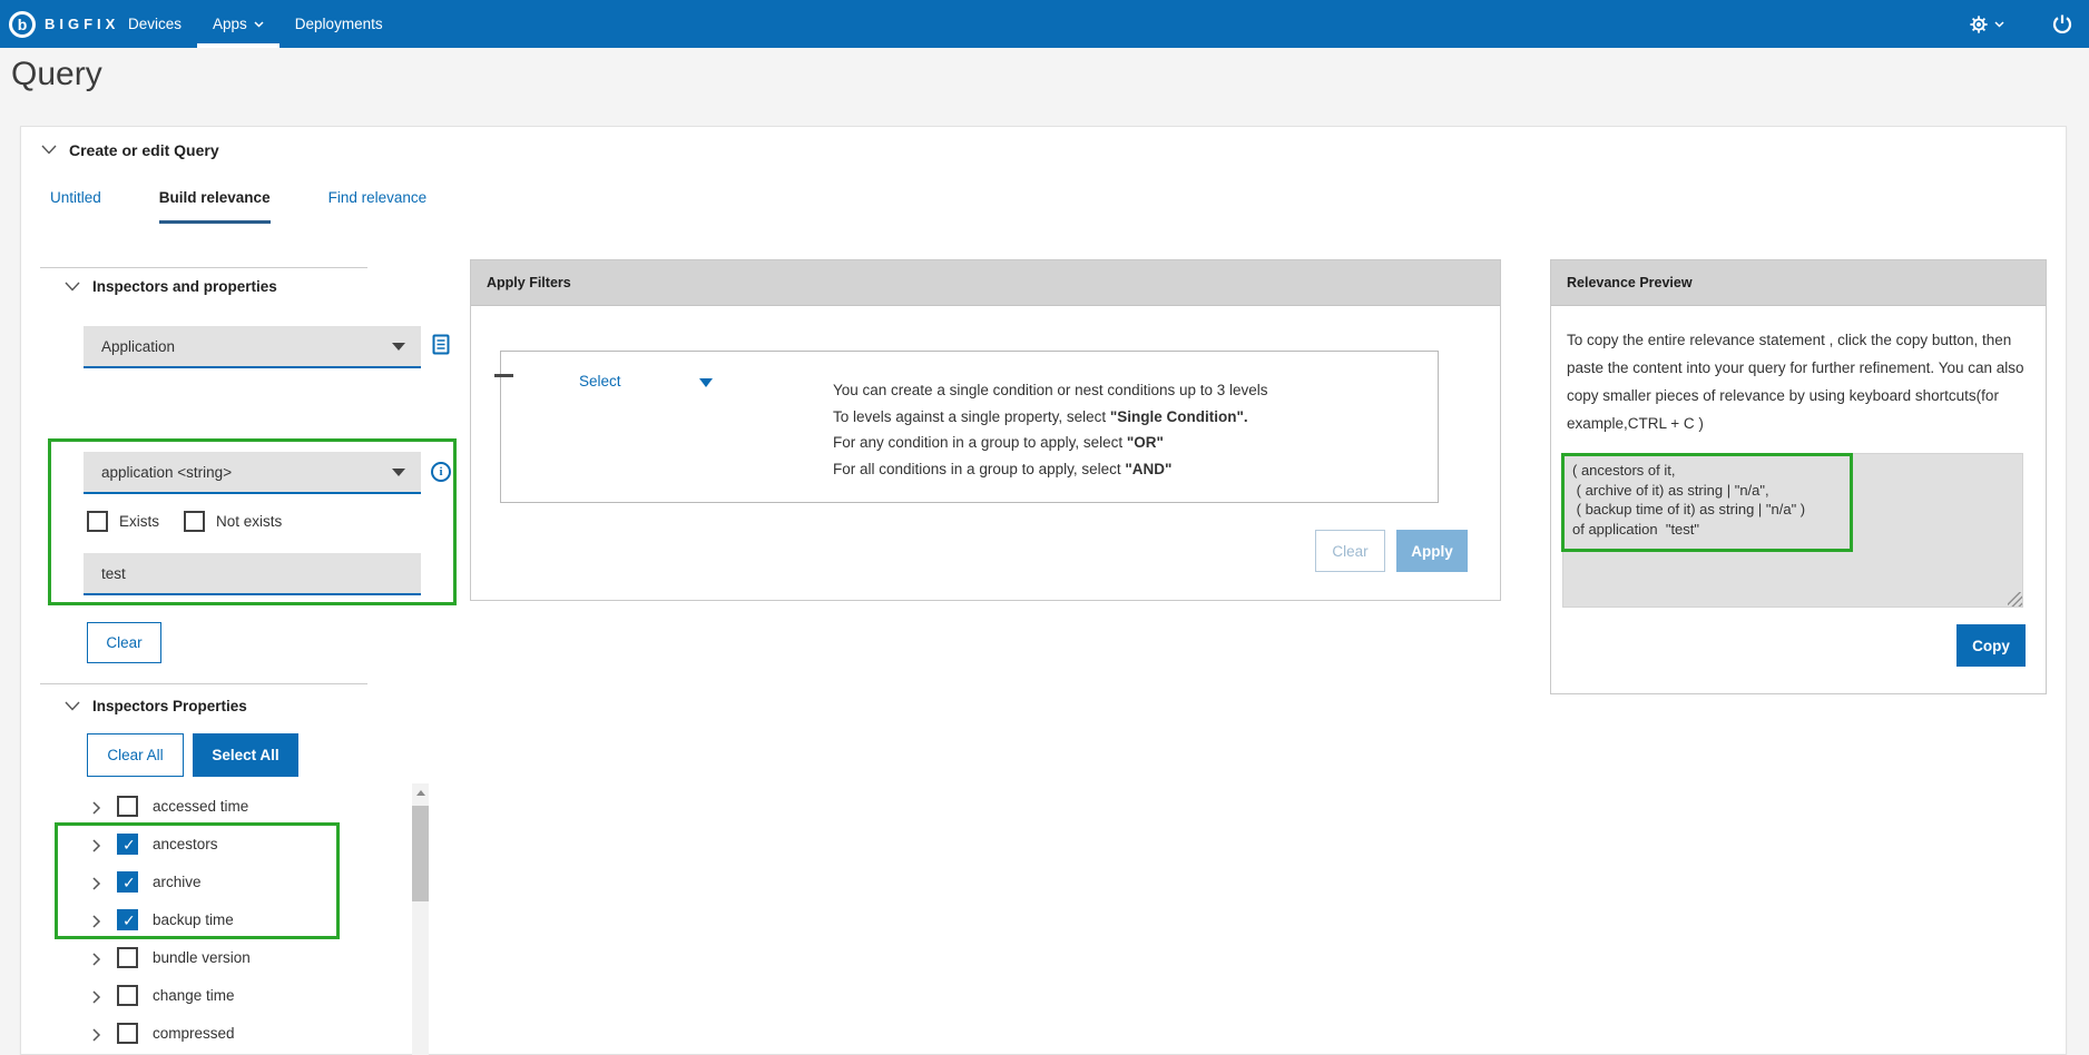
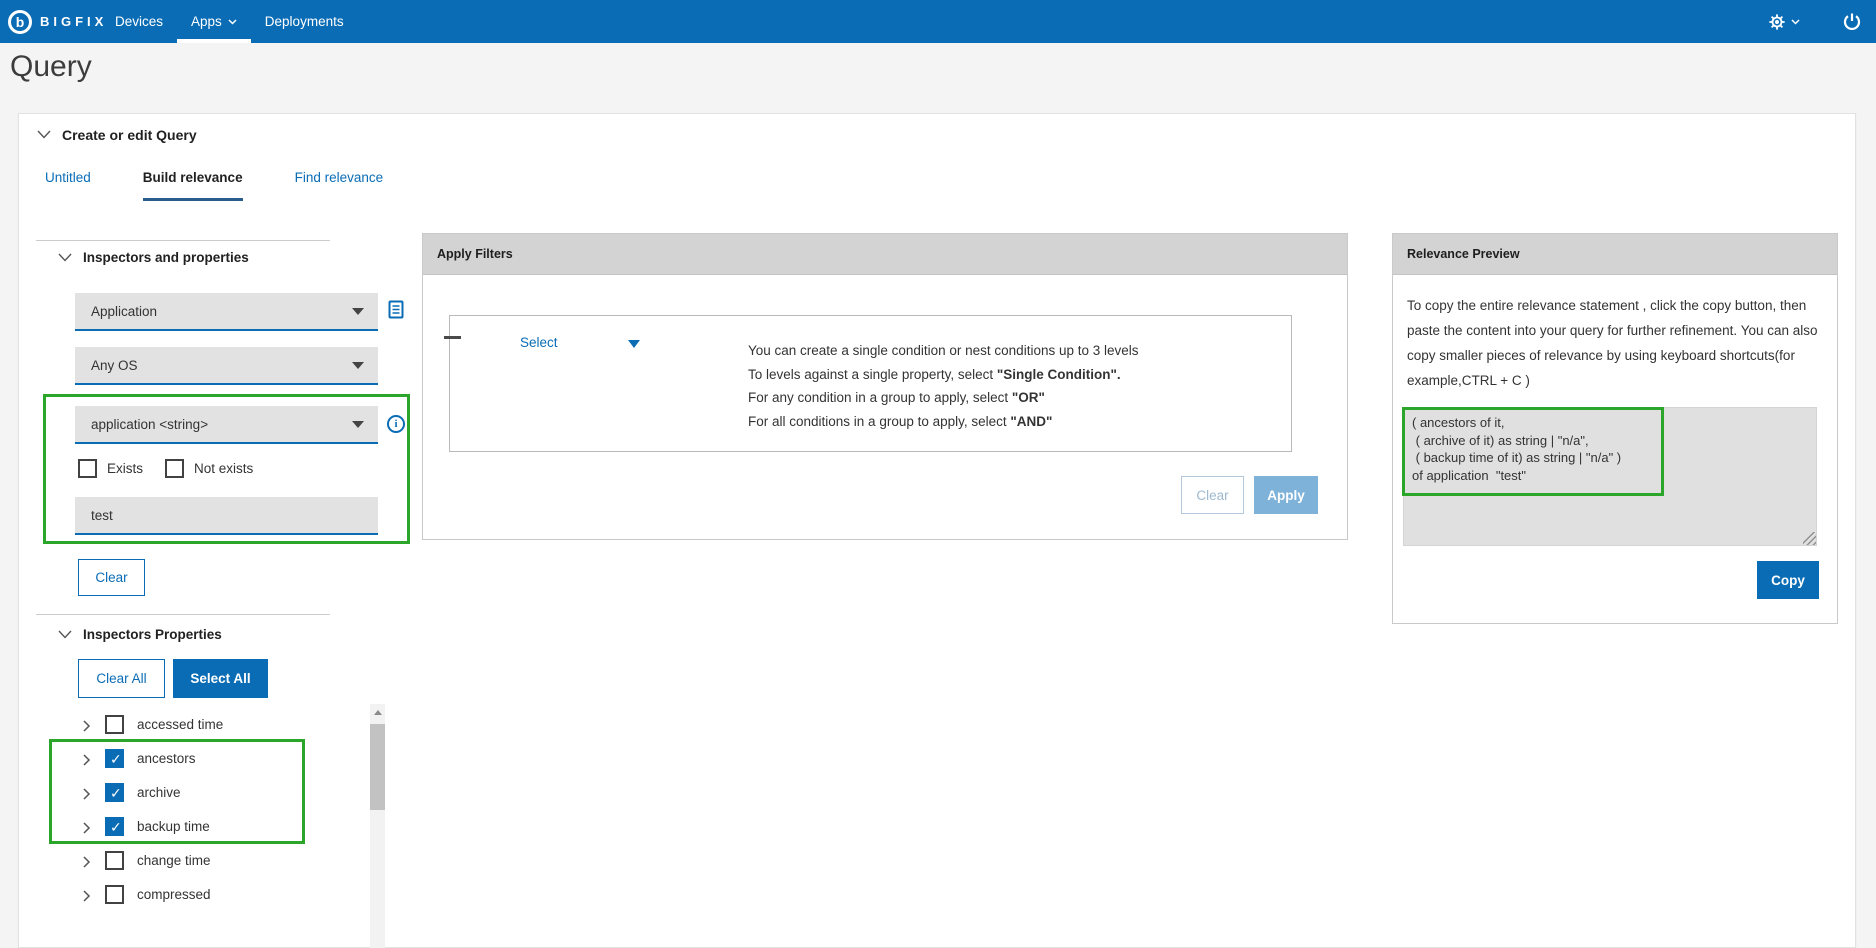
  b
  BIGFIX
  Devices
  Apps
  Deployments
  Query
  Create or edit Query
  Untitled
  Build relevance
  Find relevance
  Inspectors and properties
  Application
+ Any OS
  application <string>
  i
  Exists
  Not exists
  test
  Clear
  Inspectors Properties
  Clear All
  Select All
  accessed time
  ancestors
  archive
  backup time
- bundle version
  change time
  compressed
  Apply Filters
  Select
  You can create a single condition or nest conditions up to 3 levels
  To levels against a single property, select "Single Condition".
  For any condition in a group to apply, select "OR"
  For all conditions in a group to apply, select "AND"
  Clear
  Apply
  Relevance Preview
  To copy the entire relevance statement , click the copy button, then paste the content into your query for further refinement. You can also copy smaller pieces of relevance by using keyboard shortcuts(for example,CTRL + C )
  ( ancestors of it,
  ( archive of it) as string | "n/a",
  ( backup time of it) as string | "n/a" )
  of application "test"
  Copy
